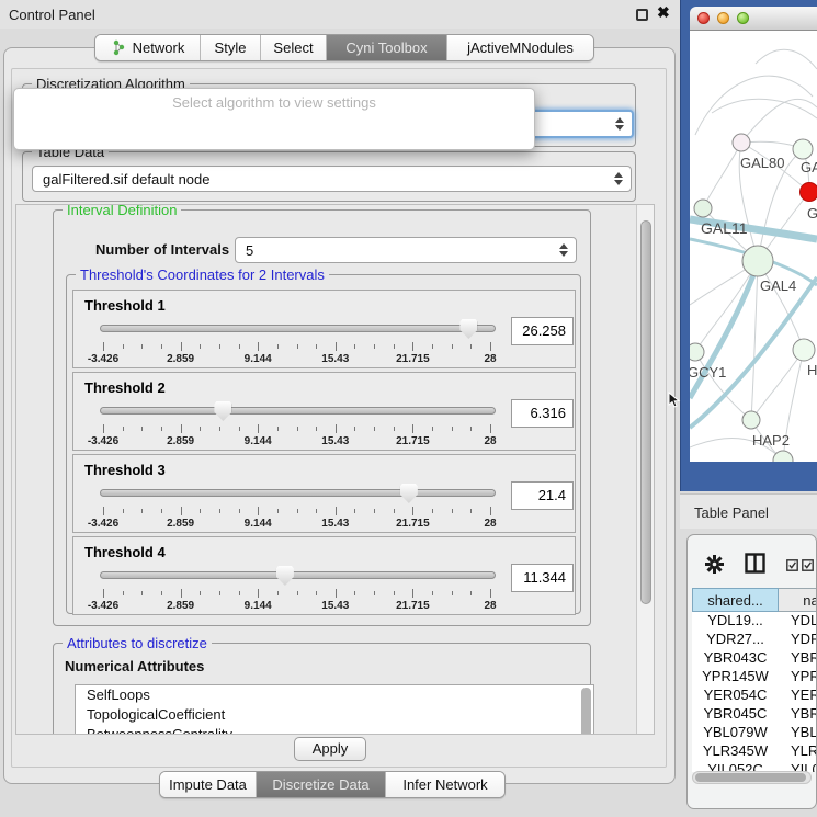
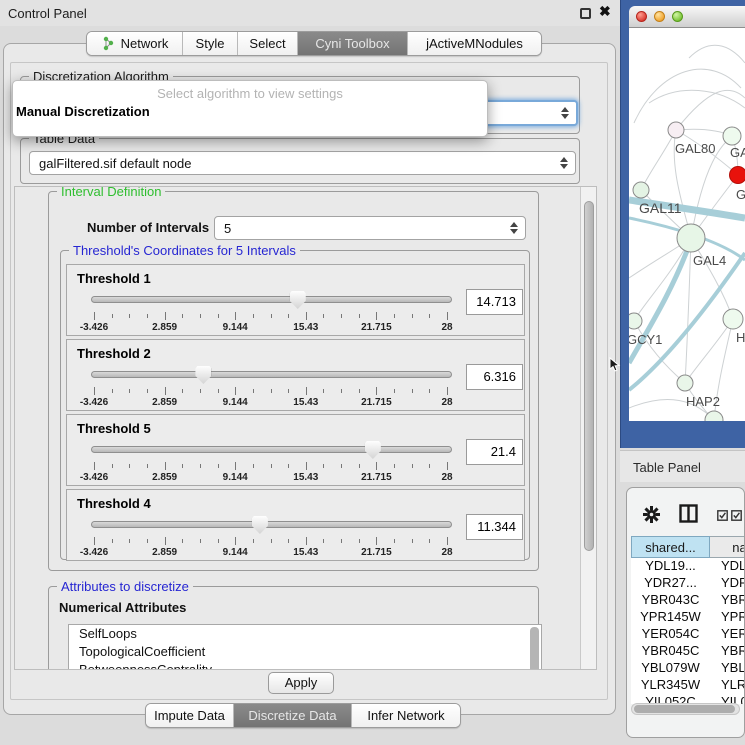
  Control Panel
  ✖
  Network
  Style
  Select
  Cyni Toolbox
  jActiveMNodules
  Discretization Algorithm
  Select algorithm to view settings
+ Manual Discretization
  Table Data
  galFiltered.sif default node
  Interval Definition
  Number of Intervals
  5
- Threshold's Coordinates for 2 Intervals
+ Threshold's Coordinates for 5 Intervals
  Threshold 1
  -3.426
  2.859
  9.144
  15.43
  21.715
  28
- 26.258
+ 14.713
  Threshold 2
  -3.426
  2.859
  9.144
  15.43
  21.715
  28
  6.316
- Threshold 3
+ Threshold 5
  -3.426
  2.859
  9.144
  15.43
  21.715
  28
  21.4
  Threshold 4
  -3.426
  2.859
  9.144
  15.43
  21.715
  28
  11.344
  Attributes to discretize
  Numerical Attributes
  SelfLoops
  TopologicalCoefficient
  Apply
  Impute Data
  Discretize Data
  Infer Network
  GAL80
  GA
  GAL11
  GAL4
  GCY1
  H
  HAP2
  Table Panel
  shared...
  na
  YDL19...
  YDL
  YDR27...
  YDR
  YBR043C
  YBR
  YPR145W
  YPR
  YER054C
  YER
  YBR045C
  YBR
  YBL079W
  YBL
  YLR345W
  YLR
  YIL052C
  YIL
